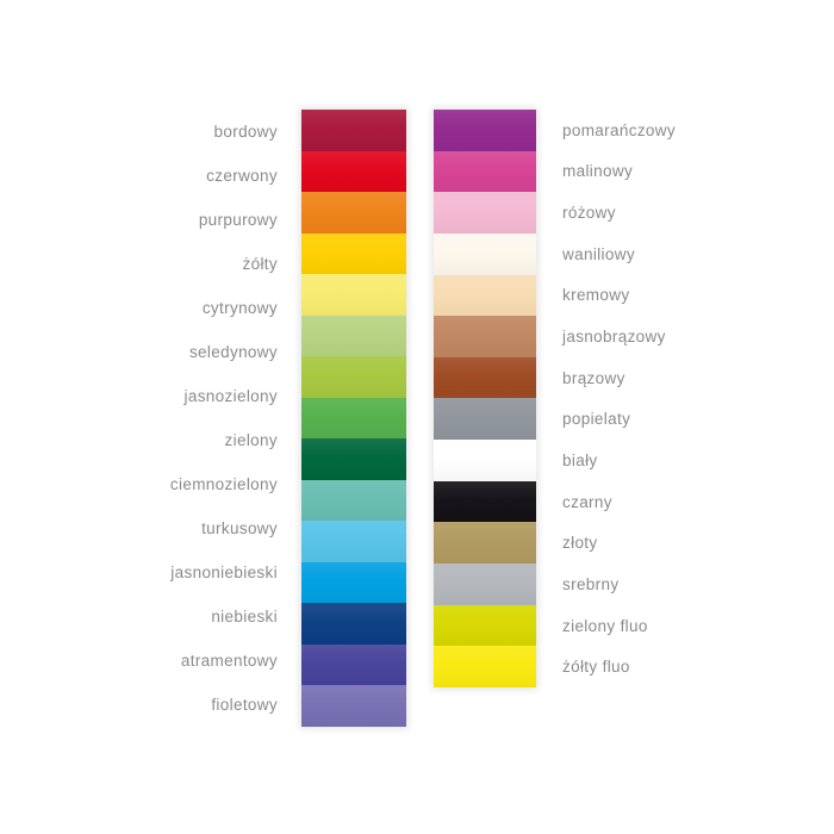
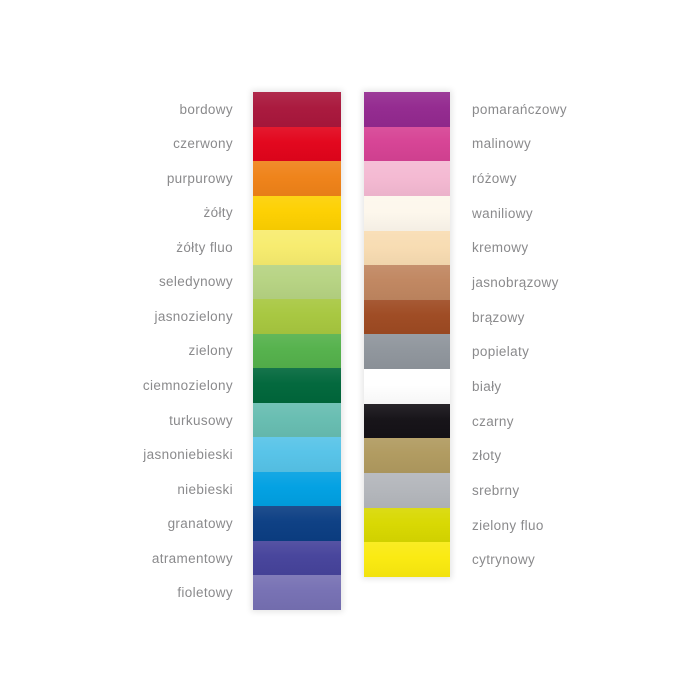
  bordowy
  czerwony
  purpurowy
  żółty
- cytrynowy
+ żółty fluo
  seledynowy
  jasnozielony
  zielony
  ciemnozielony
  turkusowy
  jasnoniebieski
  niebieski
+ granatowy
  atramentowy
  fioletowy
  pomarańczowy
  malinowy
  różowy
  waniliowy
  kremowy
  jasnobrązowy
  brązowy
  popielaty
  biały
  czarny
  złoty
  srebrny
  zielony fluo
- żółty fluo
+ cytrynowy
